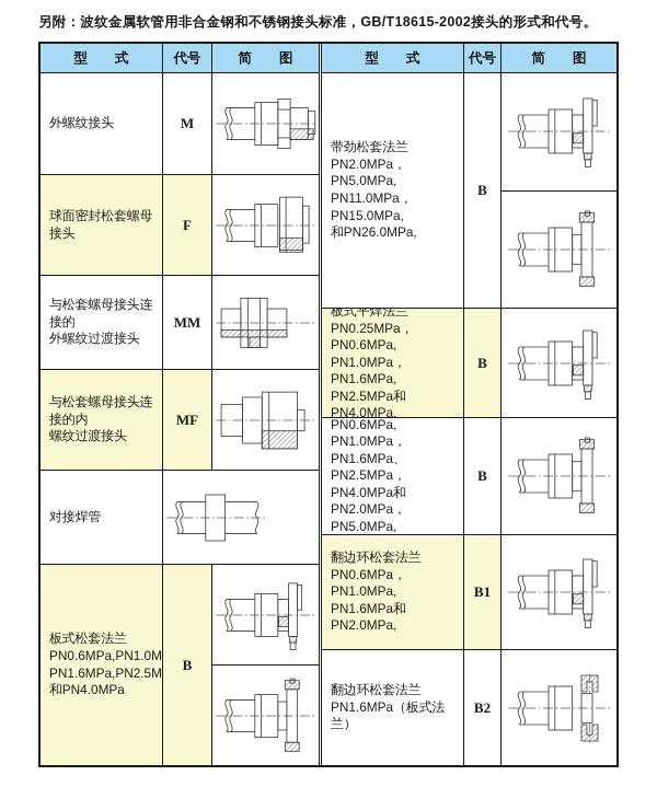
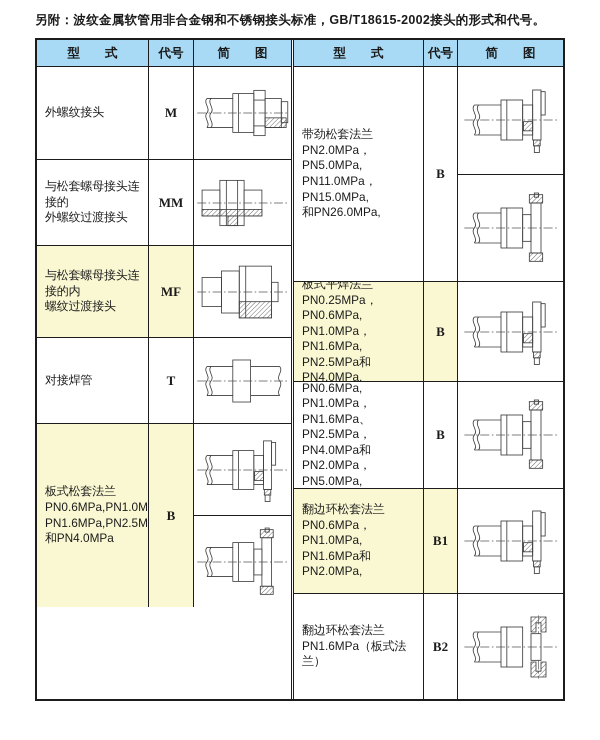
  另附：波纹金属软管用非合金钢和不锈钢接头标准，GB/T18615-2002接头的形式和代号。
  型 式
  代号
  简 图
  外螺纹接头
  M
- 球面密封松套螺母接头
- F
  与松套螺母接头连接的
  外螺纹过渡接头
  MM
  与松套螺母接头连接的内
  螺纹过渡接头
  MF
  对接焊管
+ T
  板式松套法兰
  PN0.6MPa,PN1.0M
  PN1.6MPa,PN2.5M
  和PN4.0MPa
  B
  型 式
  代号
  简 图
  带劲松套法兰
  PN2.0MPa，PN5.0MPa,
  PN11.0MPa，PN15.0MPa,
  和PN26.0MPa,
  B
  板式平焊法兰
  PN0.25MPa，PN0.6MPa,
  PN1.0MPa，PN1.6MPa,
  PN2.5MPa和PN4.0MPa,
  B
  PN1.0MPa，PN1.6MPa、
  PN2.5MPa，PN4.0MPa和
  PN2.0MPa，PN5.0MPa,
  B
  翻边环松套法兰
  PN0.6MPa，PN1.0MPa,
  PN1.6MPa和PN2.0MPa,
  B1
  翻边环松套法兰
  PN1.6MPa（板式法兰）
  B2
